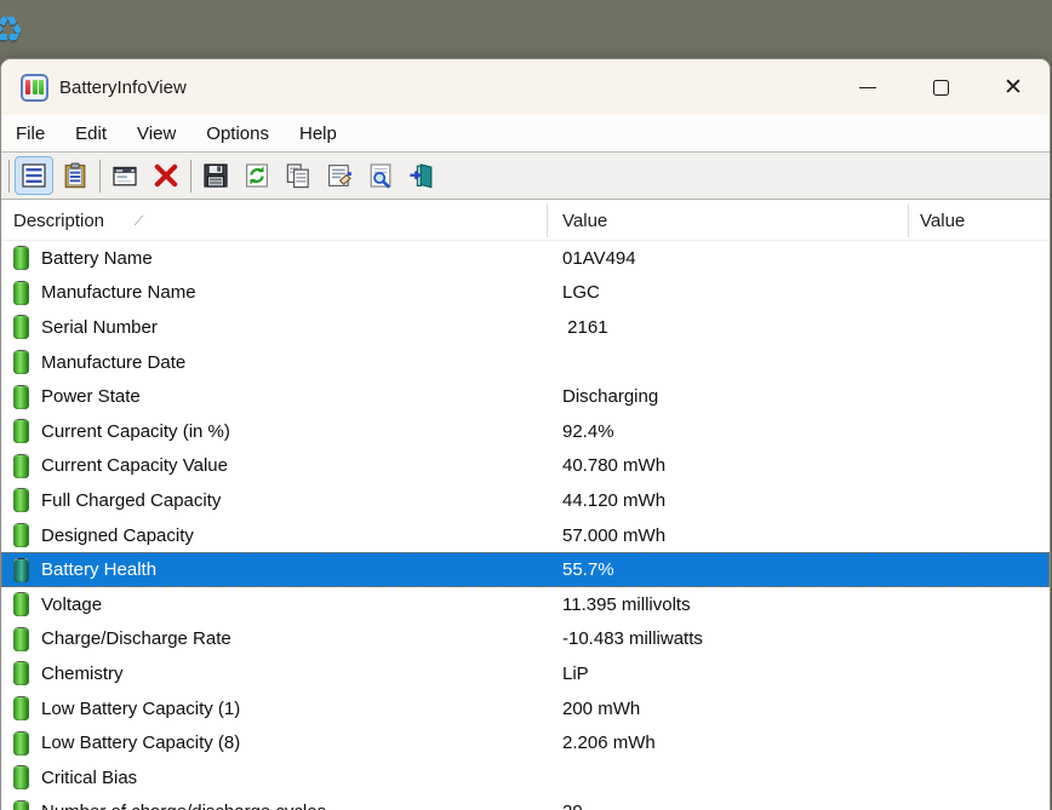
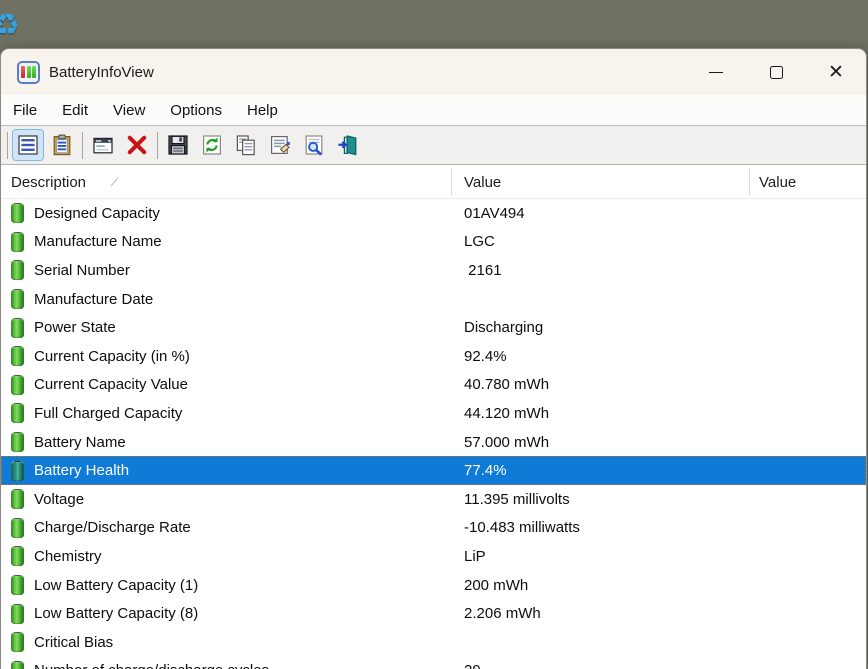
  ♻
  BatteryInfoView
  ✕
  File
  Edit
  View
  Options
  Help
  Description
  Value
  Value
- Battery Name
+ Designed Capacity
  01AV494
  Manufacture Name
  LGC
  Serial Number
  2161
  Manufacture Date
  Power State
  Discharging
  Current Capacity (in %)
  92.4%
  Current Capacity Value
  40.780 mWh
  Full Charged Capacity
  44.120 mWh
- Designed Capacity
+ Battery Name
  57.000 mWh
  Battery Health
- 55.7%
+ 77.4%
  Voltage
  11.395 millivolts
  Charge/Discharge Rate
  -10.483 milliwatts
  Chemistry
  LiP
  Low Battery Capacity (1)
  200 mWh
  Low Battery Capacity (8)
  2.206 mWh
  Critical Bias
